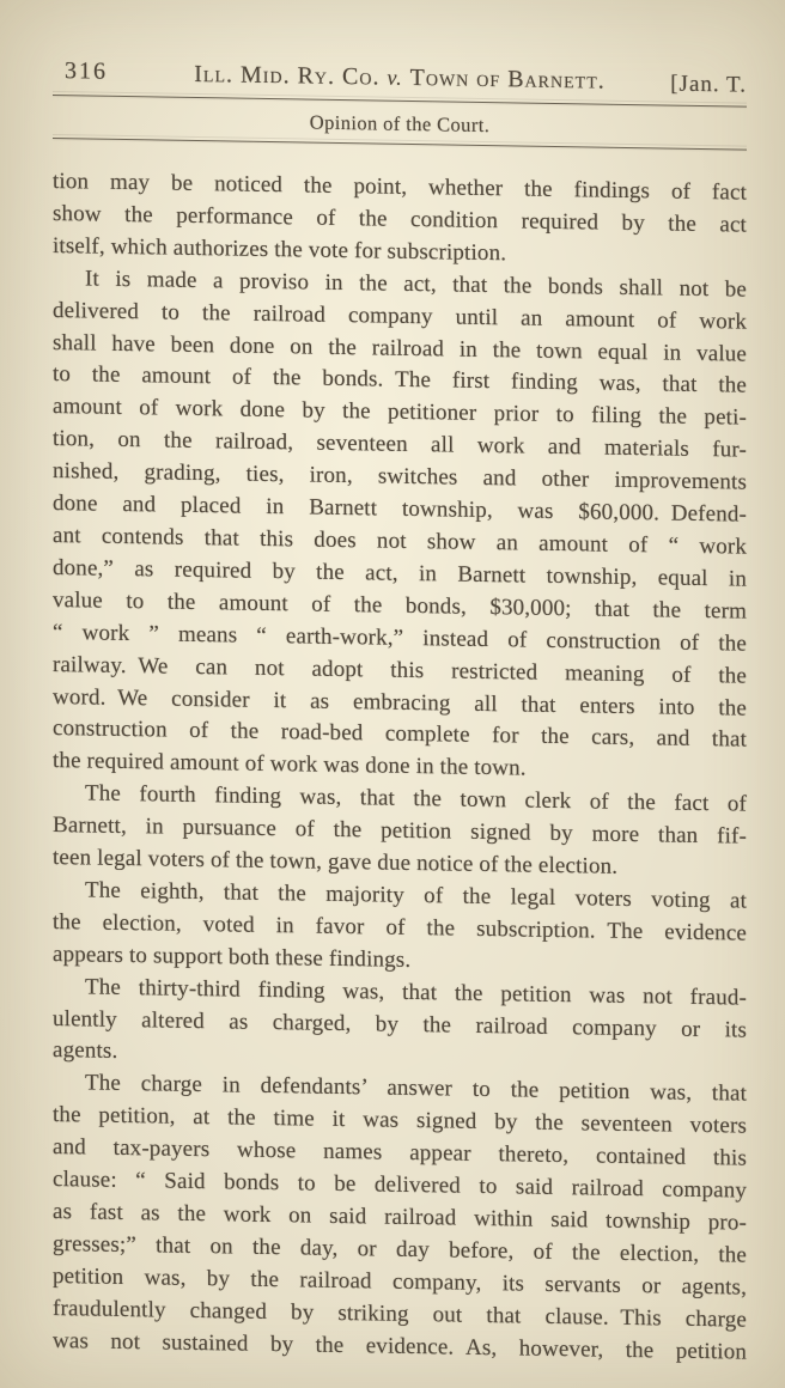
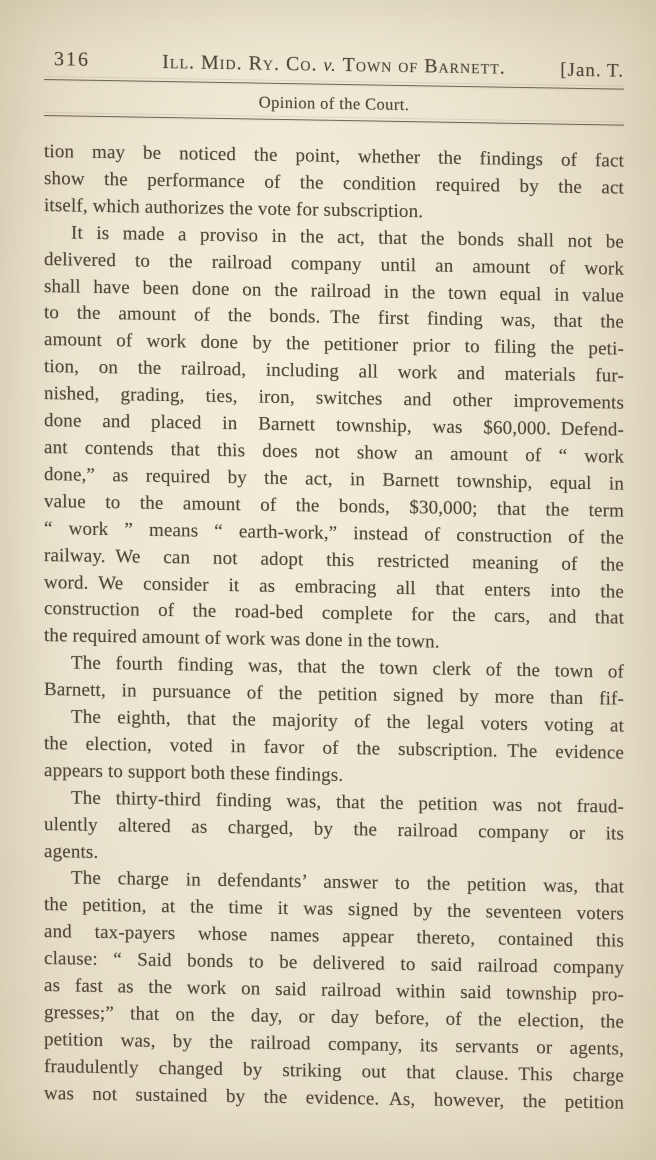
  316
  Ill. Mid. Ry. Co. v. Town of Barnett.
  [Jan. T.
  Opinion of the Court.
  tion may be noticed the point, whether the findings of fact
  show the performance of the condition required by the act
  itself, which authorizes the vote for subscription.
  It is made a proviso in the act, that the bonds shall not be
  delivered to the railroad company until an amount of work
  shall have been done on the railroad in the town equal in value
  to the amount of the bonds. The first finding was, that the
  amount of work done by the petitioner prior to filing the peti-
- tion, on the railroad, seventeen all work and materials fur-
+ tion, on the railroad, including all work and materials fur-
  nished, grading, ties, iron, switches and other improvements
  done and placed in Barnett township, was $60,000. Defend-
  ant contends that this does not show an amount of “ work
  done,” as required by the act, in Barnett township, equal in
  value to the amount of the bonds, $30,000; that the term
  “ work ” means “ earth-work,” instead of construction of the
  railway. We can not adopt this restricted meaning of the
  word. We consider it as embracing all that enters into the
  construction of the road-bed complete for the cars, and that
  the required amount of work was done in the town.
- The fourth finding was, that the town clerk of the fact of
+ The fourth finding was, that the town clerk of the town of
  Barnett, in pursuance of the petition signed by more than fif-
- teen legal voters of the town, gave due notice of the election.
  The eighth, that the majority of the legal voters voting at
  the election, voted in favor of the subscription. The evidence
  appears to support both these findings.
  The thirty-third finding was, that the petition was not fraud-
  ulently altered as charged, by the railroad company or its
  agents.
  The charge in defendants’ answer to the petition was, that
  the petition, at the time it was signed by the seventeen voters
  and tax-payers whose names appear thereto, contained this
  clause: “ Said bonds to be delivered to said railroad company
  as fast as the work on said railroad within said township pro-
  gresses;” that on the day, or day before, of the election, the
  petition was, by the railroad company, its servants or agents,
  fraudulently changed by striking out that clause. This charge
  was not sustained by the evidence. As, however, the petition
